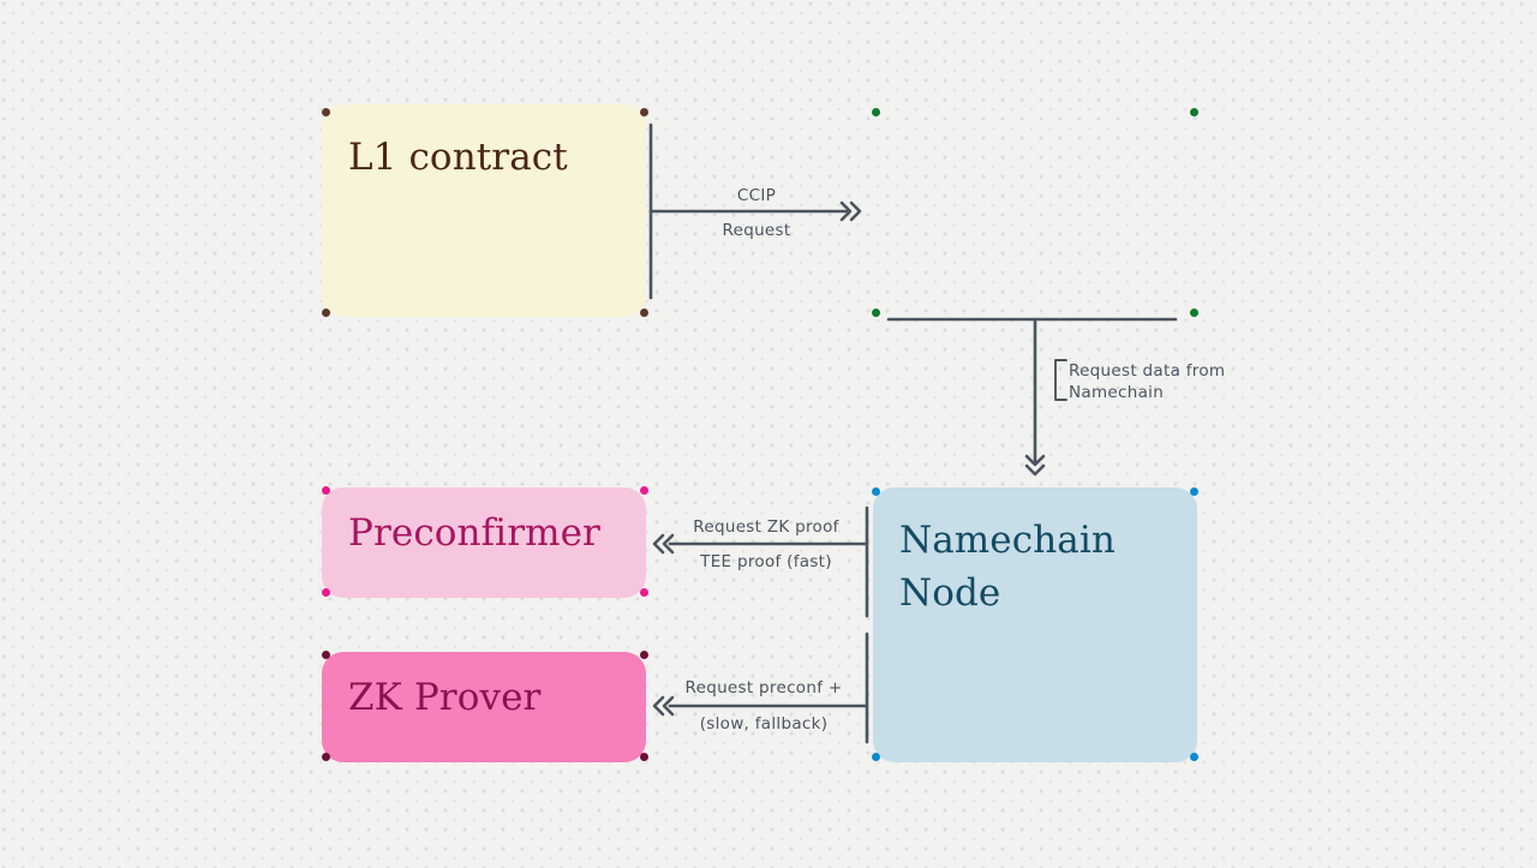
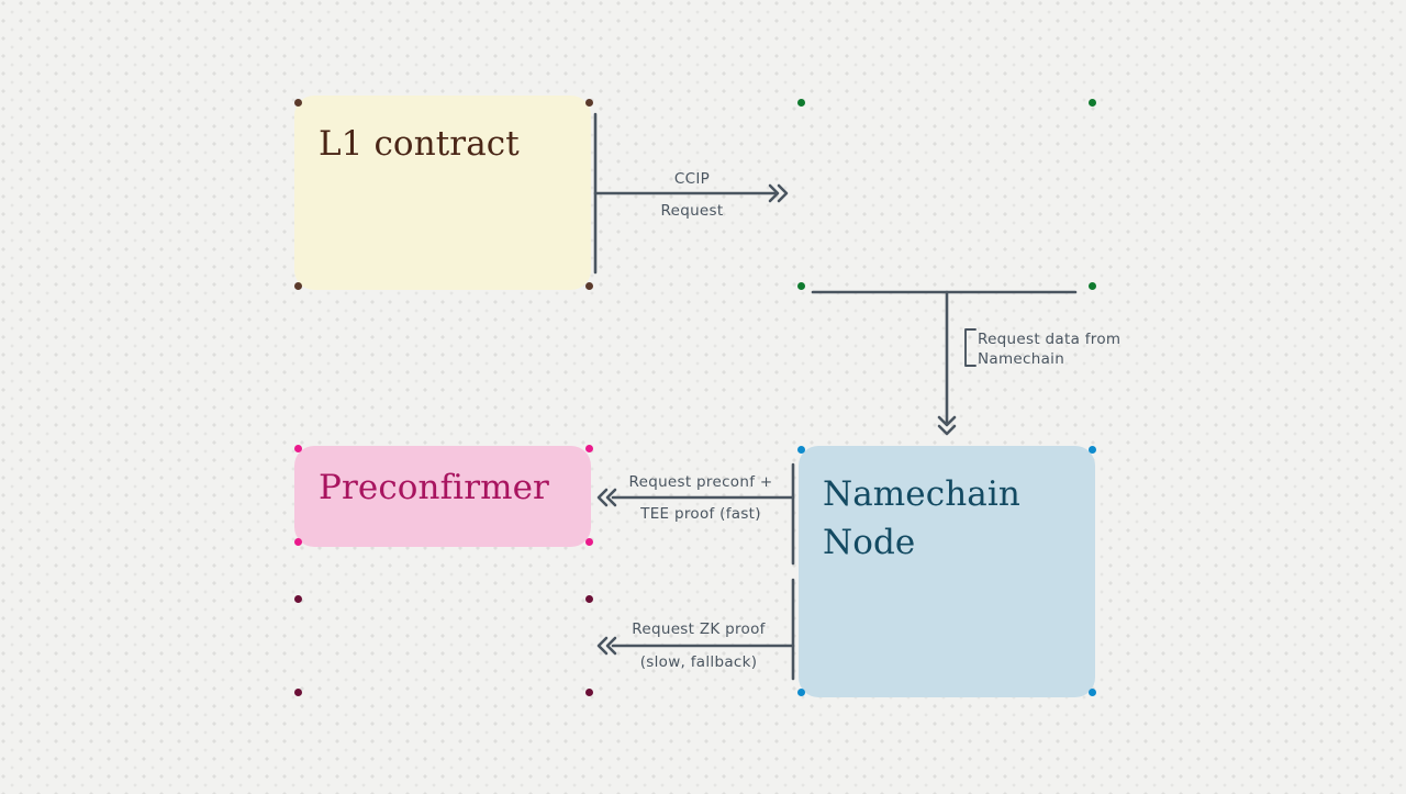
  L1 contract
  Preconfirmer
- ZK Prover
  Namechain
  Node
  CCIP
  Request
  Request data from
  Namechain
- Request ZK proof
+ Request preconf +
  TEE proof (fast)
- Request preconf +
+ Request ZK proof
  (slow, fallback)
